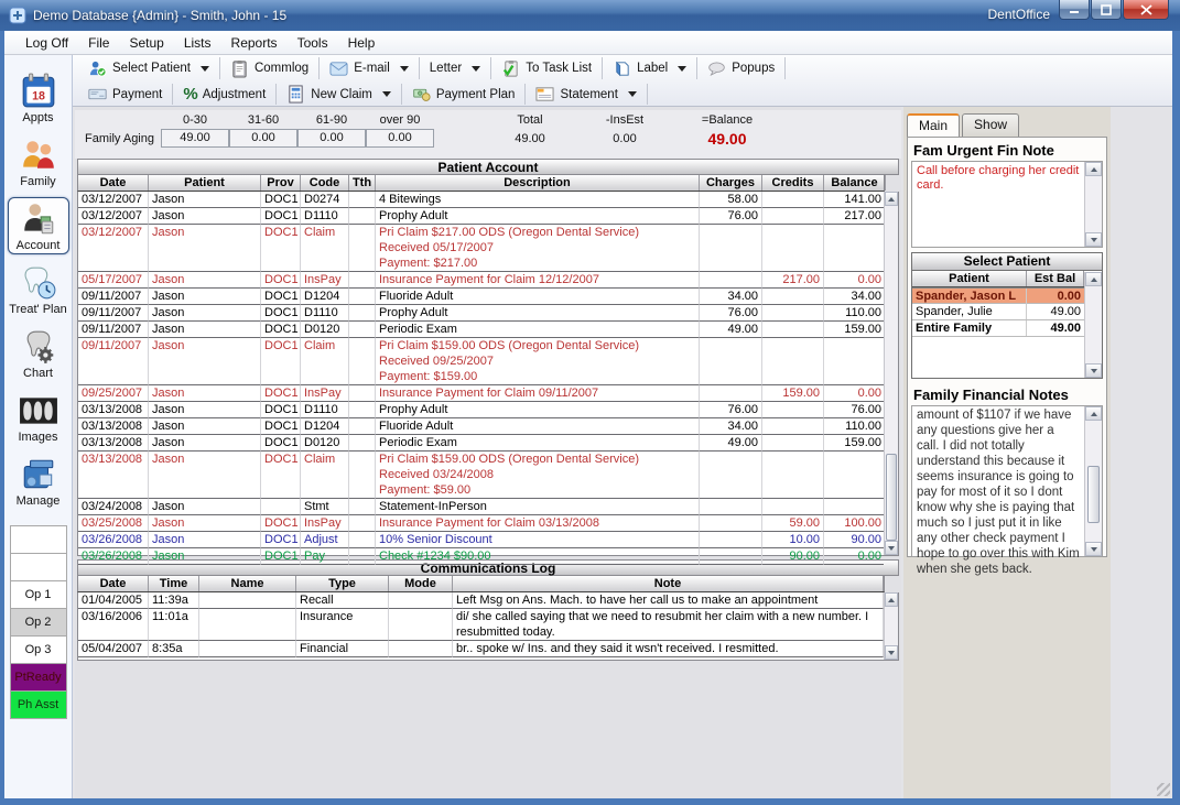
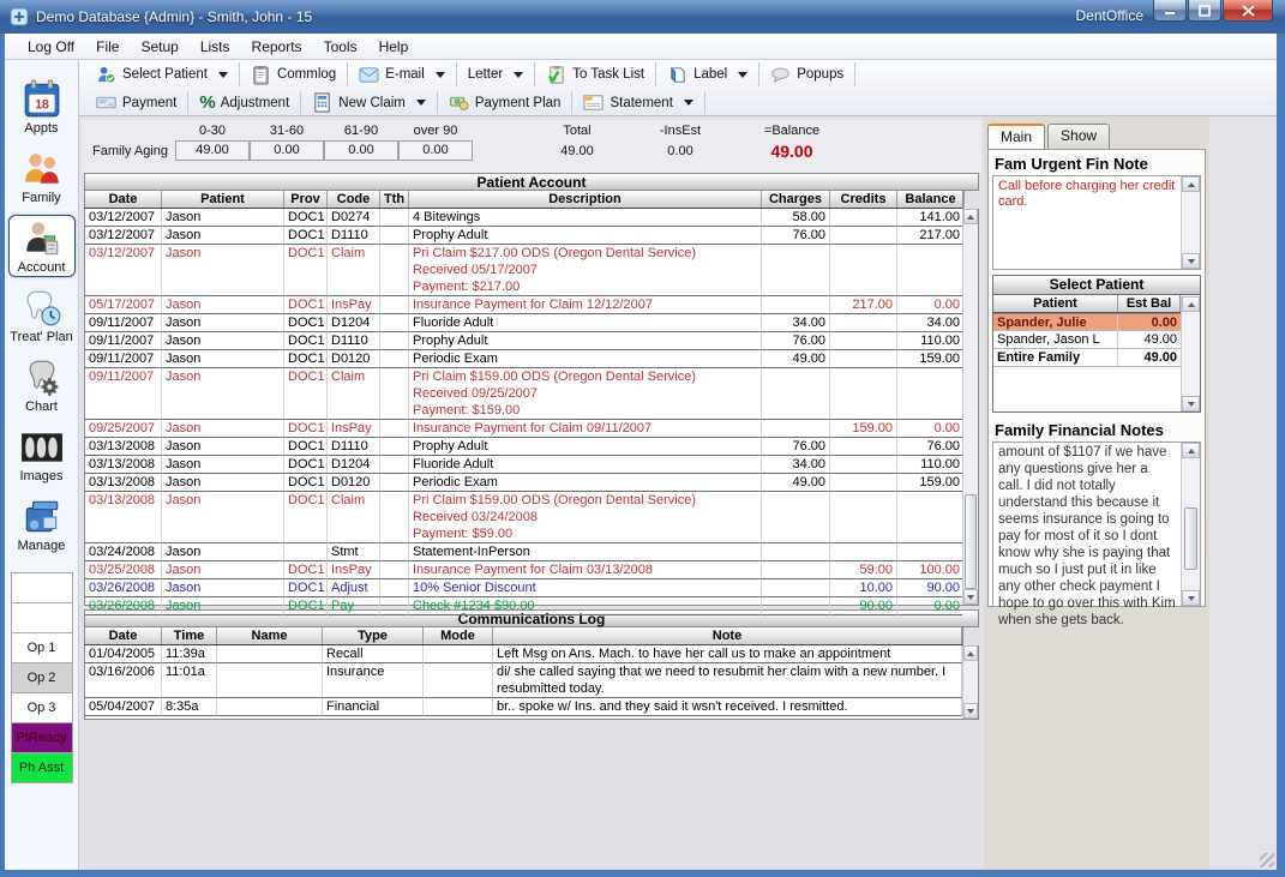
  Demo Database {Admin} - Smith, John - 15
  DentOffice
  Log Off
  File
  Setup
  Lists
  Reports
  Tools
  Help
  18
  Appts
  Family
  Account
  Treat' Plan
  Chart
  Images
  Manage
  Op 1
  Op 2
  Op 3
  PtReady
  Ph Asst
  Select Patient
  Commlog
  E-mail
  Letter
  To Task List
  Label
  Popups
  Payment
  %
  Adjustment
  New Claim
  Payment Plan
  Statement
  0-30
  31-60
  61-90
  over 90
  Total
  -InsEst
  =Balance
  Family Aging
  49.00
  0.00
  0.00
  0.00
  49.00
  0.00
  49.00
  Patient Account
  Date
  Patient
  Prov
  Code
  Tth
  Description
  Charges
  Credits
  Balance
  03/12/2007
  Jason
  DOC1
  D0274
  4 Bitewings
  58.00
  141.00
  03/12/2007
  Jason
  DOC1
  D1110
  Prophy Adult
  76.00
  217.00
  03/12/2007
  Jason
  DOC1
  Claim
  Pri Claim $217.00 ODS (Oregon Dental Service)
  Received 05/17/2007
  Payment: $217.00
  05/17/2007
  Jason
  DOC1
  InsPay
  Insurance Payment for Claim 12/12/2007
  217.00
  0.00
  09/11/2007
  Jason
  DOC1
  D1204
  Fluoride Adult
  34.00
  34.00
  09/11/2007
  Jason
  DOC1
  D1110
  Prophy Adult
  76.00
  110.00
  09/11/2007
  Jason
  DOC1
  D0120
  Periodic Exam
  49.00
  159.00
  09/11/2007
  Jason
  DOC1
  Claim
  Pri Claim $159.00 ODS (Oregon Dental Service)
  Received 09/25/2007
  Payment: $159.00
  09/25/2007
  Jason
  DOC1
  InsPay
  Insurance Payment for Claim 09/11/2007
  159.00
  0.00
  03/13/2008
  Jason
  DOC1
  D1110
  Prophy Adult
  76.00
  76.00
  03/13/2008
  Jason
  DOC1
  D1204
  Fluoride Adult
  34.00
  110.00
  03/13/2008
  Jason
  DOC1
  D0120
  Periodic Exam
  49.00
  159.00
  03/13/2008
  Jason
  DOC1
  Claim
  Pri Claim $159.00 ODS (Oregon Dental Service)
  Received 03/24/2008
  Payment: $59.00
  03/24/2008
  Jason
  Stmt
  Statement-InPerson
  03/25/2008
  Jason
  DOC1
  InsPay
  Insurance Payment for Claim 03/13/2008
  59.00
  100.00
  03/26/2008
  Jason
  DOC1
  Adjust
  10% Senior Discount
  10.00
  90.00
  03/26/2008
  Jason
  DOC1
  Pay
  Check #1234 $90.00
  90.00
  0.00
  Communications Log
  Date
  Time
  Name
  Type
  Mode
  Note
  01/04/2005
  11:39a
  Recall
  Left Msg on Ans. Mach. to have her call us to make an appointment
  03/16/2006
  11:01a
  Insurance
  di/ she called saying that we need to resubmit her claim with a new number. I resubmitted today.
  05/04/2007
  8:35a
  Financial
  br.. spoke w/ Ins. and they said it wsn't received. I resmitted.
  Main
  Show
  Fam Urgent Fin Note
  Call before charging her credit card.
  Select Patient
  Patient
  Est Bal
- Spander, Jason L
+ Spander, Julie
  0.00
- Spander, Julie
+ Spander, Jason L
  49.00
  Entire Family
  49.00
  Family Financial Notes
  amount of $1107 if we have any questions give her a call. I did not totally understand this because it seems insurance is going to pay for most of it so I dont know why she is paying that much so I just put it in like any other check payment I hope to go over this with Kim when she gets back.
